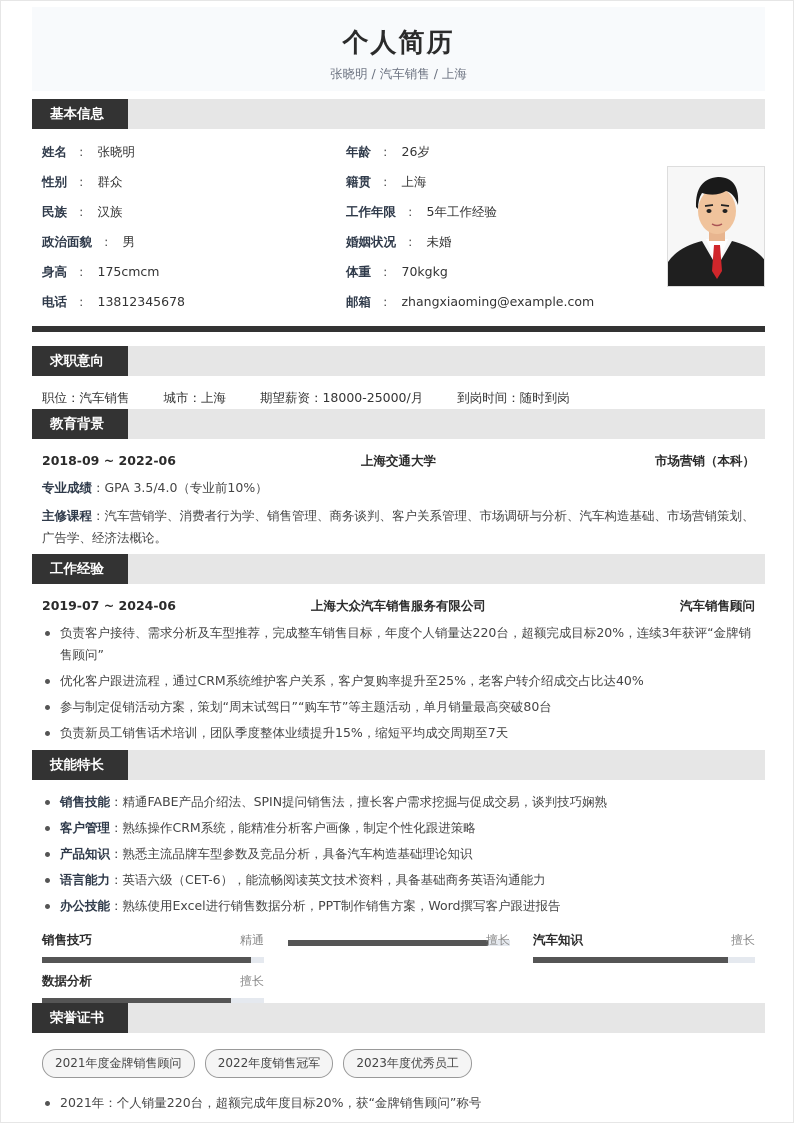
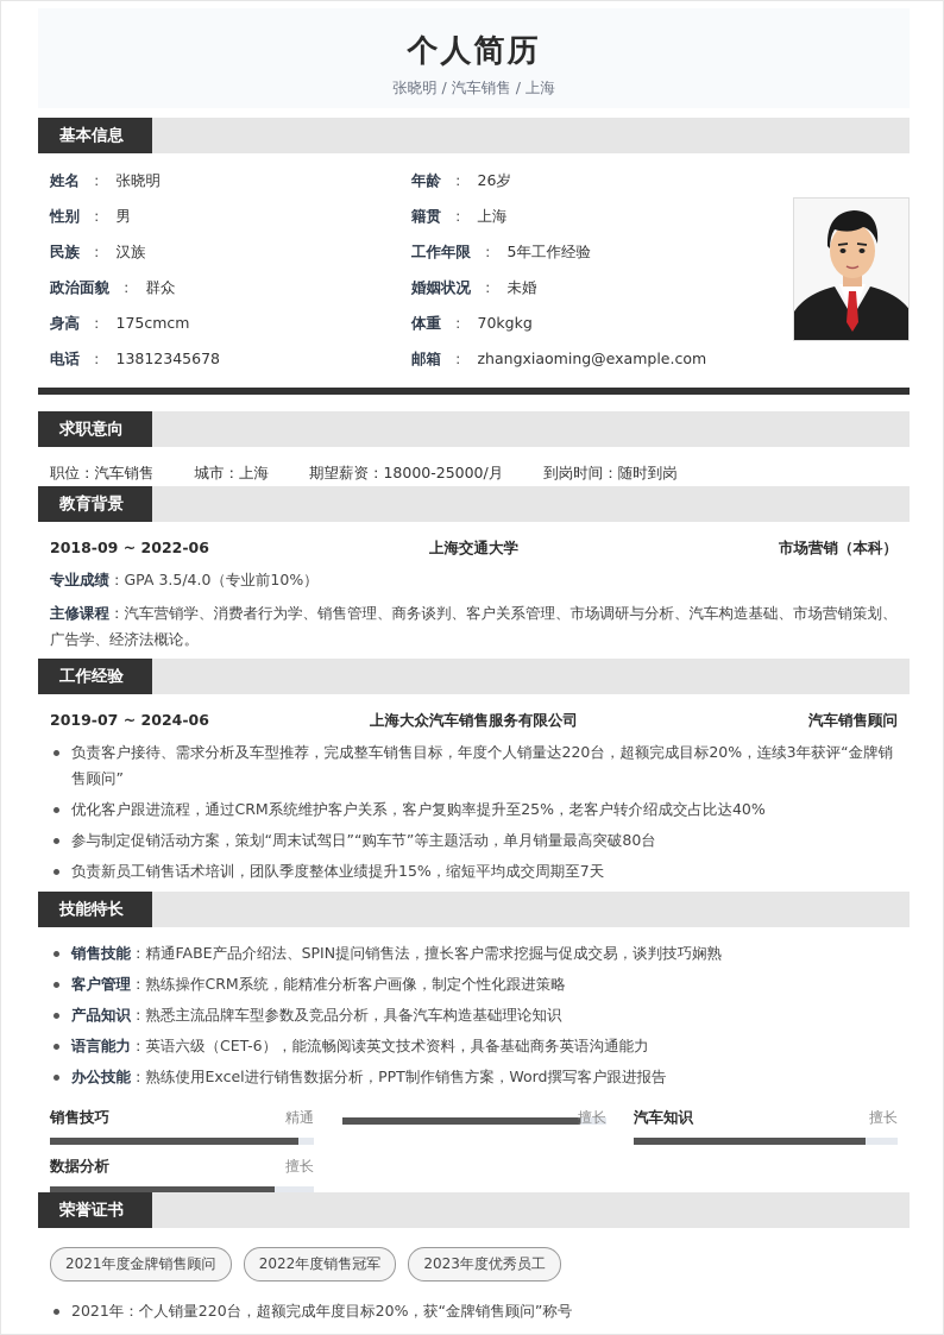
  个人简历
  张晓明 / 汽车销售 / 上海
  基本信息
  姓名 ： 张晓明
- 性别 ： 群众
+ 性别 ： 男
  民族 ： 汉族
- 政治面貌 ： 男
+ 政治面貌 ： 群众
  身高 ： 175cmcm
  电话 ： 13812345678
  年龄 ： 26岁
  籍贯 ： 上海
  工作年限 ： 5年工作经验
  婚姻状况 ： 未婚
  体重 ： 70kgkg
  邮箱 ： zhangxiaoming@example.com
  求职意向
  职位：汽车销售 城市：上海 期望薪资：18000-25000/月 到岗时间：随时到岗
  教育背景
  2018-09 ~ 2022-06
  上海交通大学
  市场营销（本科）
  专业成绩：GPA 3.5/4.0（专业前10%）
  主修课程：汽车营销学、消费者行为学、销售管理、商务谈判、客户关系管理、市场调研与分析、汽车构造基础、市场营销策划、广告学、经济法概论。
  工作经验
  2019-07 ~ 2024-06
  上海大众汽车销售服务有限公司
  汽车销售顾问
  负责客户接待、需求分析及车型推荐，完成整车销售目标，年度个人销量达220台，超额完成目标20%，连续3年获评“金牌销售顾问”
  优化客户跟进流程，通过CRM系统维护客户关系，客户复购率提升至25%，老客户转介绍成交占比达40%
  参与制定促销活动方案，策划“周末试驾日”“购车节”等主题活动，单月销量最高突破80台
  负责新员工销售话术培训，团队季度整体业绩提升15%，缩短平均成交周期至7天
  技能特长
  销售技能：精通FABE产品介绍法、SPIN提问销售法，擅长客户需求挖掘与促成交易，谈判技巧娴熟
  客户管理：熟练操作CRM系统，能精准分析客户画像，制定个性化跟进策略
  产品知识：熟悉主流品牌车型参数及竞品分析，具备汽车构造基础理论知识
  语言能力：英语六级（CET-6），能流畅阅读英文技术资料，具备基础商务英语沟通能力
  办公技能：熟练使用Excel进行销售数据分析，PPT制作销售方案，Word撰写客户跟进报告
  销售技巧
  精通
  擅长
  汽车知识
  擅长
  数据分析
  擅长
  荣誉证书
  2021年度金牌销售顾问 2022年度销售冠军 2023年度优秀员工
  2021年：个人销量220台，超额完成年度目标20%，获“金牌销售顾问”称号
